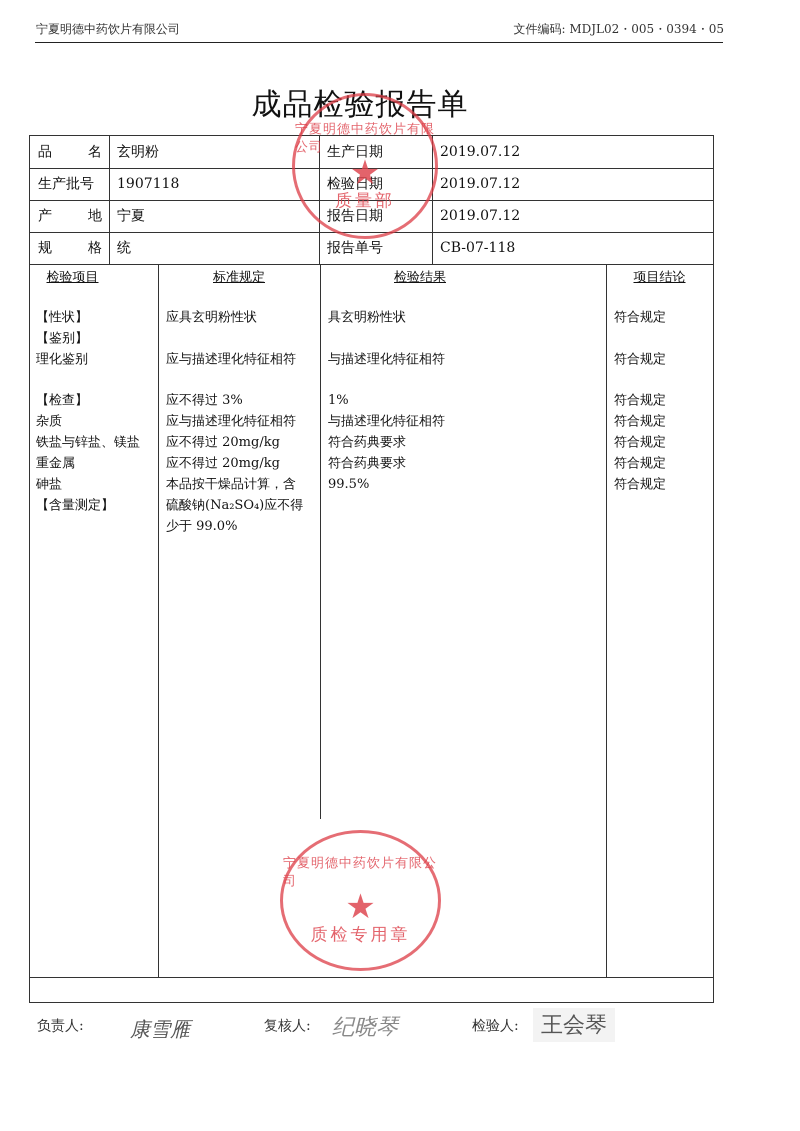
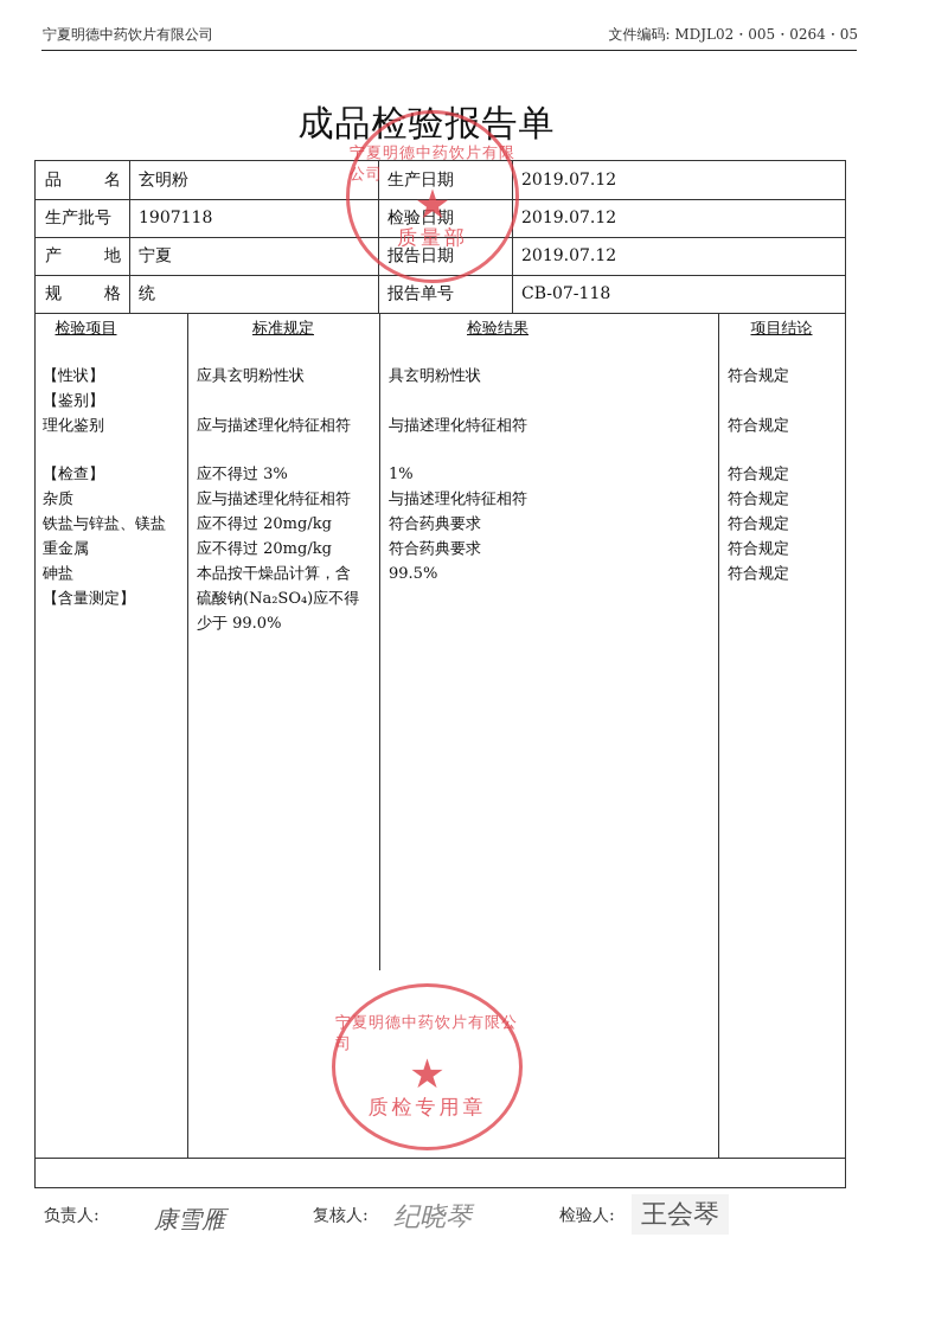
  宁夏明德中药饮片有限公司
- 文件编码: MDJL02・005・0394・05
+ 文件编码: MDJL02・005・0264・05
  成品检验报告单
  品
  名
  玄明粉
  生产批号
  1907118
  产
  地
  宁夏
  规
  格
  统
  生产日期
  2019.07.12
  检验日期
  2019.07.12
  报告日期
  2019.07.12
  报告单号
  CB-07-118
  检验项目
  标准规定
  检验结果
  项目结论
  【性状】
  【鉴别】
  理化鉴别
  【检查】
  杂质
  铁盐与锌盐、镁盐
  重金属
  砷盐
  【含量测定】
  应具玄明粉性状
  应与描述理化特征相符
  应不得过 3%
  应与描述理化特征相符
  应不得过 20mg/kg
  应不得过 20mg/kg
  本品按干燥品计算，含
  硫酸钠(Na₂SO₄)应不得
  少于 99.0%
  具玄明粉性状
  与描述理化特征相符
  1%
  与描述理化特征相符
  符合药典要求
  符合药典要求
  99.5%
  符合规定
  符合规定
  符合规定
  符合规定
  符合规定
  符合规定
  符合规定
  宁夏明德中药饮片有限公司
  ★
  质量部
  宁夏明德中药饮片有限公司
  ★
  质检专用章
  负责人:
  康雪雁
  复核人:
  纪晓琴
  检验人:
  王会琴
